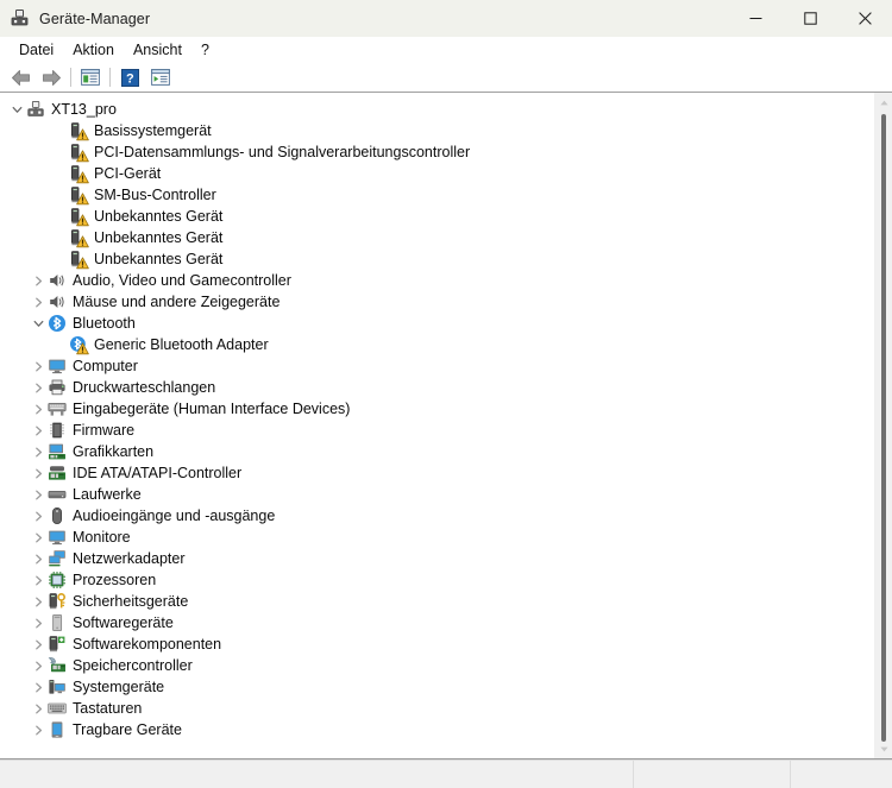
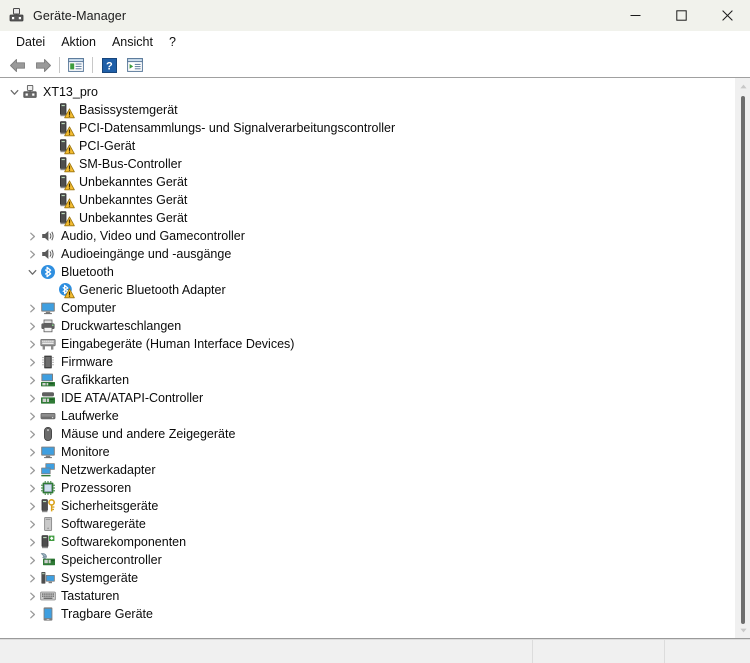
  Geräte-Manager
  Datei
  Aktion
  Ansicht
  ?
  ?
  XT13_pro
  Basissystemgerät
  PCI-Datensammlungs- und Signalverarbeitungscontroller
  PCI-Gerät
  SM-Bus-Controller
  Unbekanntes Gerät
  Unbekanntes Gerät
  Unbekanntes Gerät
  Audio, Video und Gamecontroller
- Mäuse und andere Zeigegeräte
+ Audioeingänge und -ausgänge
  Bluetooth
  Generic Bluetooth Adapter
  Computer
  Druckwarteschlangen
  Eingabegeräte (Human Interface Devices)
  Firmware
  Grafikkarten
  IDE ATA/ATAPI-Controller
  Laufwerke
- Audioeingänge und -ausgänge
+ Mäuse und andere Zeigegeräte
  Monitore
  Netzwerkadapter
  Prozessoren
  Sicherheitsgeräte
  Softwaregeräte
  Softwarekomponenten
  Speichercontroller
  Systemgeräte
  Tastaturen
  Tragbare Geräte
